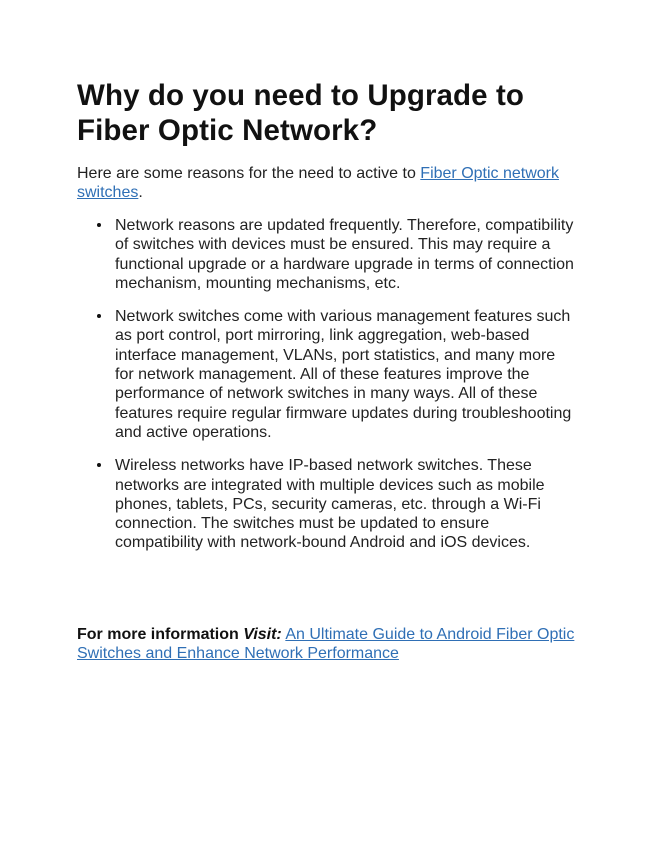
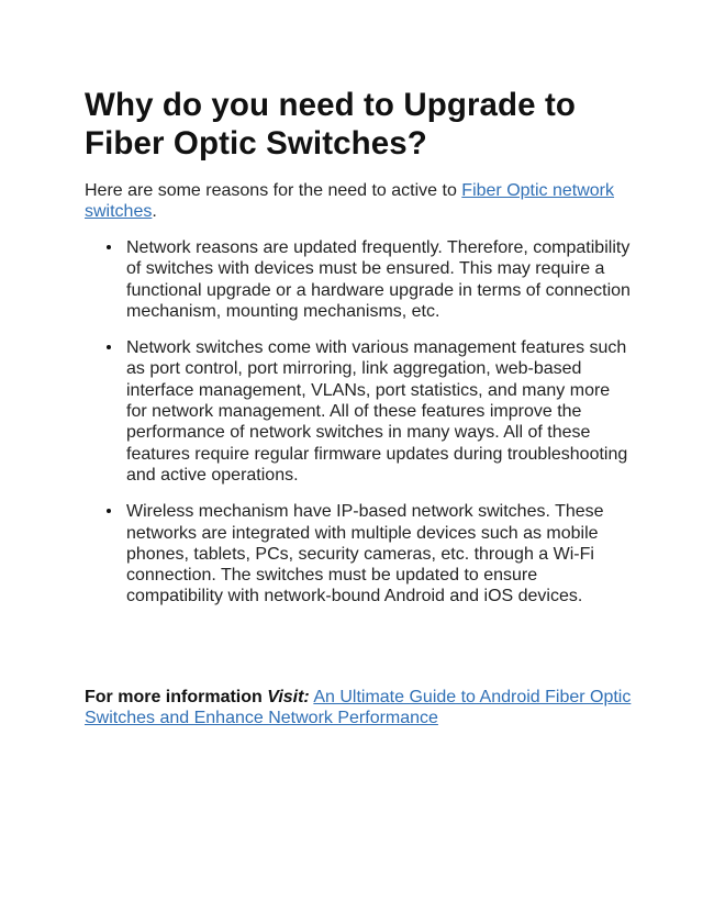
- Why do you need to Upgrade to Fiber Optic Network?
+ Why do you need to Upgrade to Fiber Optic Switches?
  Here are some reasons for the need to active to Fiber Optic network switches.
  Network reasons are updated frequently. Therefore, compatibility of switches with devices must be ensured. This may require a functional upgrade or a hardware upgrade in terms of connection mechanism, mounting mechanisms, etc.
  Network switches come with various management features such as port control, port mirroring, link aggregation, web-based interface management, VLANs, port statistics, and many more for network management. All of these features improve the performance of network switches in many ways. All of these features require regular firmware updates during troubleshooting and active operations.
- Wireless networks have IP-based network switches. These networks are integrated with multiple devices such as mobile phones, tablets, PCs, security cameras, etc. through a Wi-Fi connection. The switches must be updated to ensure compatibility with network-bound Android and iOS devices.
+ Wireless mechanism have IP-based network switches. These networks are integrated with multiple devices such as mobile phones, tablets, PCs, security cameras, etc. through a Wi-Fi connection. The switches must be updated to ensure compatibility with network-bound Android and iOS devices.
  For more information Visit: An Ultimate Guide to Android Fiber Optic Switches and Enhance Network Performance
